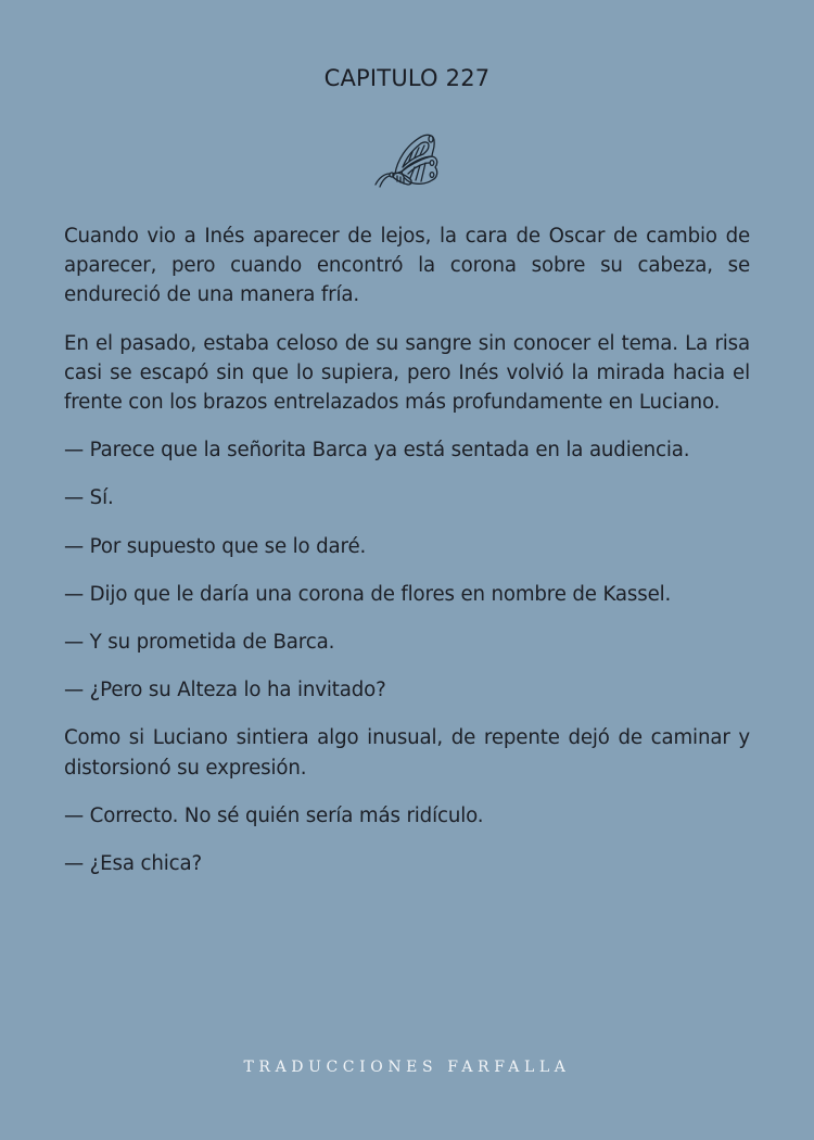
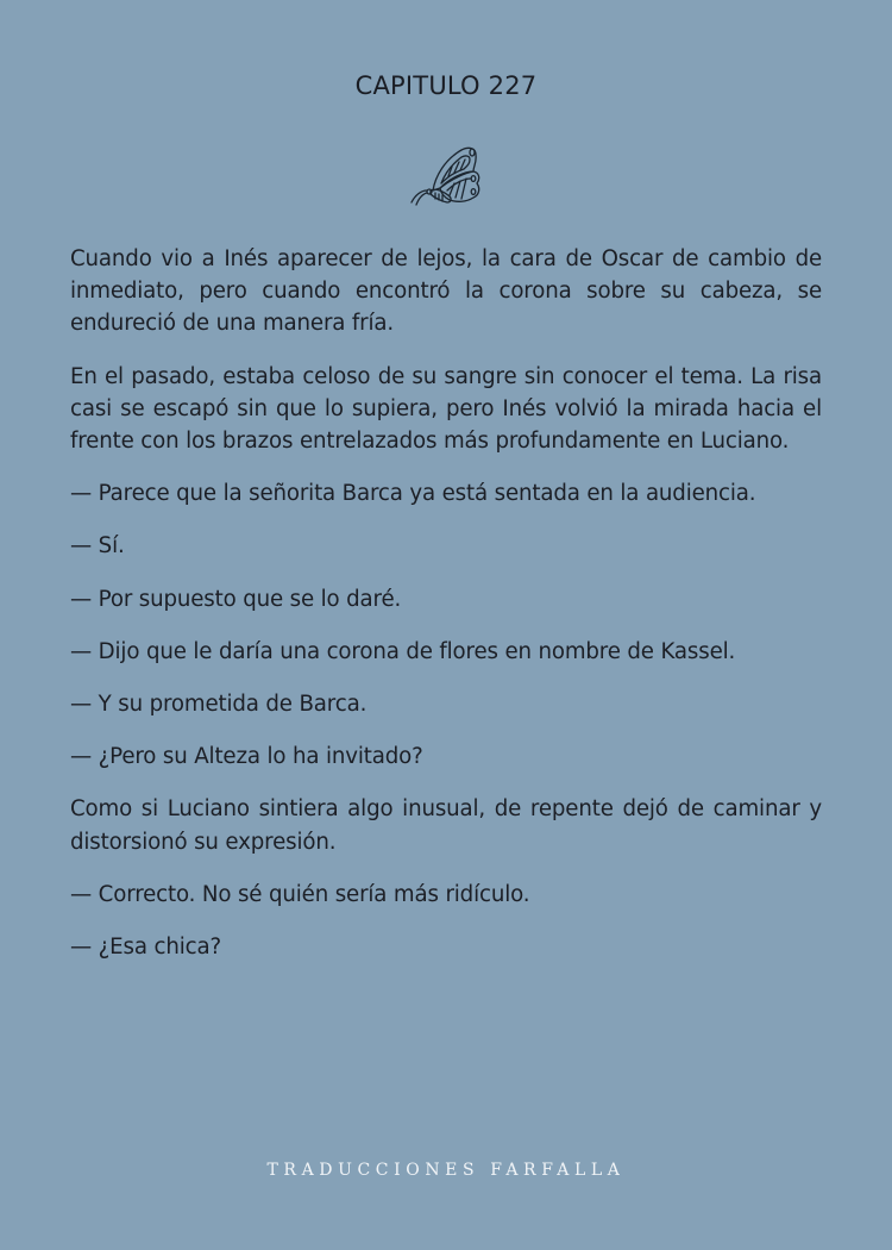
  CAPITULO 227
- Cuando vio a Inés aparecer de lejos, la cara de Oscar de cambio de aparecer, pero cuando encontró la corona sobre su cabeza, se endureció de una manera fría.
+ Cuando vio a Inés aparecer de lejos, la cara de Oscar de cambio de inmediato, pero cuando encontró la corona sobre su cabeza, se endureció de una manera fría.
  En el pasado, estaba celoso de su sangre sin conocer el tema. La risa casi se escapó sin que lo supiera, pero Inés volvió la mirada hacia el frente con los brazos entrelazados más profundamente en Luciano.
  — Parece que la señorita Barca ya está sentada en la audiencia.
  — Sí.
  — Por supuesto que se lo daré.
  — Dijo que le daría una corona de flores en nombre de Kassel.
  — Y su prometida de Barca.
  — ¿Pero su Alteza lo ha invitado?
  Como si Luciano sintiera algo inusual, de repente dejó de caminar y distorsionó su expresión.
  — Correcto. No sé quién sería más ridículo.
  — ¿Esa chica?
  TRADUCCIONES FARFALLA
